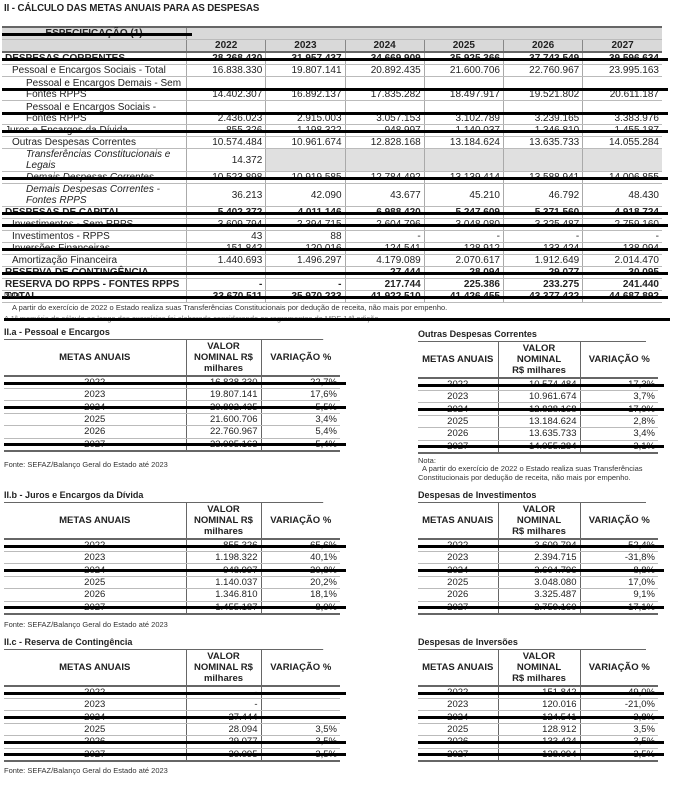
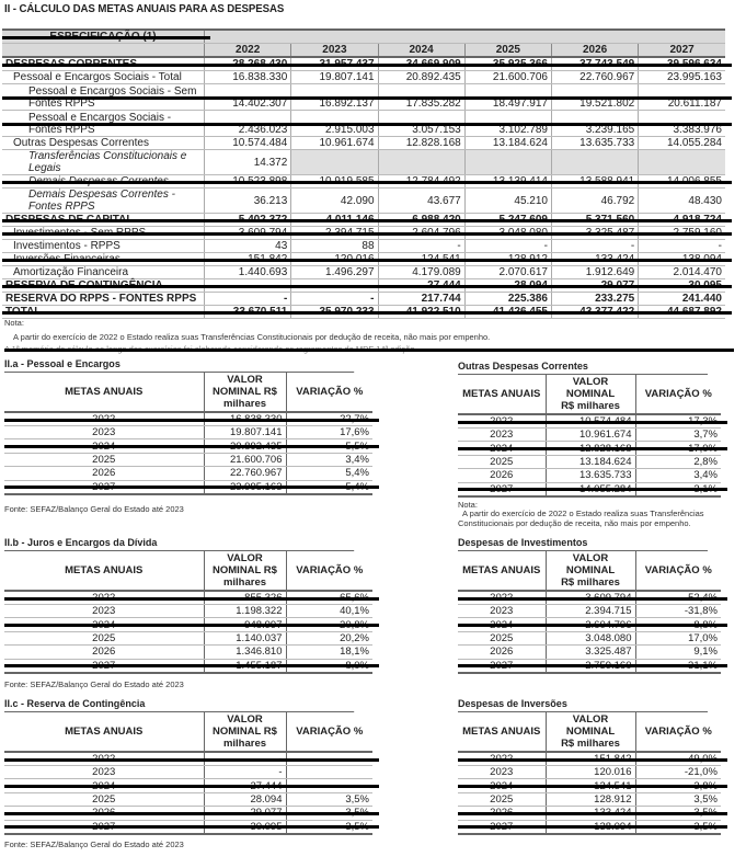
  II - CÁLCULO DAS METAS ANUAIS PARA AS DESPESAS
  ESPECIFICAÇÃO (1)
  	2022	2023	2024	2025	2026	2027
  DESPESAS CORRENTES	28.268.430	31.957.437	34.669.909	35.925.366	37.743.549	39.596.634
  Pessoal e Encargos Sociais - Total	16.838.330	19.807.141	20.892.435	21.600.706	22.760.967	23.995.163
- Pessoal e Encargos Demais - Sem Fontes RPPS	14.402.307	16.892.137	17.835.282	18.497.917	19.521.802	20.611.187
+ Pessoal e Encargos Sociais - Sem Fontes RPPS	14.402.307	16.892.137	17.835.282	18.497.917	19.521.802	20.611.187
  Pessoal e Encargos Sociais - Fontes RPPS	2.436.023	2.915.003	3.057.153	3.102.789	3.239.165	3.383.976
- Juros e Encargos da Dívida	855.326	1.198.322	948.997	1.140.037	1.346.810	1.455.187
  Outras Despesas Correntes	10.574.484	10.961.674	12.828.168	13.184.624	13.635.733	14.055.284
  Transferências Constitucionais e Legais	14.372
  Demais Despesas Correntes	10.523.898	10.919.585	12.784.492	13.139.414	13.588.941	14.006.855
  Demais Despesas Correntes - Fontes RPPS	36.213	42.090	43.677	45.210	46.792	48.430
  DESPESAS DE CAPITAL	5.402.372	4.011.146	6.988.420	5.247.609	5.371.560	4.918.724
  Investimentos - Sem RPPS	3.609.794	2.394.715	2.604.796	3.048.080	3.325.487	2.759.160
  Investimentos - RPPS	43	88	-	-	-	-
  Inversões Financeiras	151.842	120.016	124.541	128.912	133.424	138.094
  Amortização Financeira	1.440.693	1.496.297	4.179.089	2.070.617	1.912.649	2.014.470
  RESERVA DE CONTINGÊNCIA			27.444	28.094	29.077	30.095
  RESERVA DO RPPS - FONTES RPPS	-	-	217.744	225.386	233.275	241.440
  TOTAL	33.670.511	35.970.233	41.922.510	41.426.455	43.377.422	44.687.892
  Nota:
  A partir do exercício de 2022 o Estado realiza suas Transferências Constitucionais por dedução de receita, não mais por empenho.
  A 1ª memória de cálculo ao longo dos exercícios foi elaborada considerando os regramentos do MDF 14ª edição.
  II.a - Pessoal e Encargos
  METAS ANUAIS	VALORNOMINAL R$milhares	VARIAÇÃO %
  2022	16.838.330	22,7%
  2023	19.807.141	17,6%
  2024	20.892.435	5,5%
  2025	21.600.706	3,4%
  2026	22.760.967	5,4%
  2027	23.995.163	5,4%
  Fonte: SEFAZ/Balanço Geral do Estado até 2023
  Outras Despesas Correntes
  METAS ANUAIS	VALOR NOMINALR$ milhares	VARIAÇÃO %
  2022	10.574.484	17,3%
  2023	10.961.674	3,7%
  2024	12.828.168	17,0%
  2025	13.184.624	2,8%
  2026	13.635.733	3,4%
  2027	14.055.284	3,1%
  Nota:
  A partir do exercício de 2022 o Estado realiza suas Transferências
  Constitucionais por dedução de receita, não mais por empenho.
  II.b - Juros e Encargos da Dívida
  METAS ANUAIS	VALORNOMINAL R$milhares	VARIAÇÃO %
  2022	855.326	65,6%
  2023	1.198.322	40,1%
  2024	948.997	-20,8%
  2025	1.140.037	20,2%
  2026	1.346.810	18,1%
  2027	1.455.187	8,0%
  Fonte: SEFAZ/Balanço Geral do Estado até 2023
  Despesas de Investimentos
  METAS ANUAIS	VALOR NOMINALR$ milhares	VARIAÇÃO %
  2022	3.609.794	52,4%
  2023	2.394.715	-31,8%
  2024	2.604.796	8,8%
  2025	3.048.080	17,0%
  2026	3.325.487	9,1%
- 2027	2.759.160	-17,1%
+ 2027	2.759.160	-31,1%
  II.c - Reserva de Contingência
  METAS ANUAIS	VALORNOMINAL R$milhares	VARIAÇÃO %
  2022	-
  2023	-
  2024	27.444
  2025	28.094	3,5%
  2026	29.077	3,5%
  2027	30.095	3,5%
  Fonte: SEFAZ/Balanço Geral do Estado até 2023
  Despesas de Inversões
  METAS ANUAIS	VALOR NOMINALR$ milhares	VARIAÇÃO %
  2022	151.842	49,0%
  2023	120.016	-21,0%
  2024	124.541	3,8%
  2025	128.912	3,5%
  2026	133.424	3,5%
  2027	138.094	3,5%
